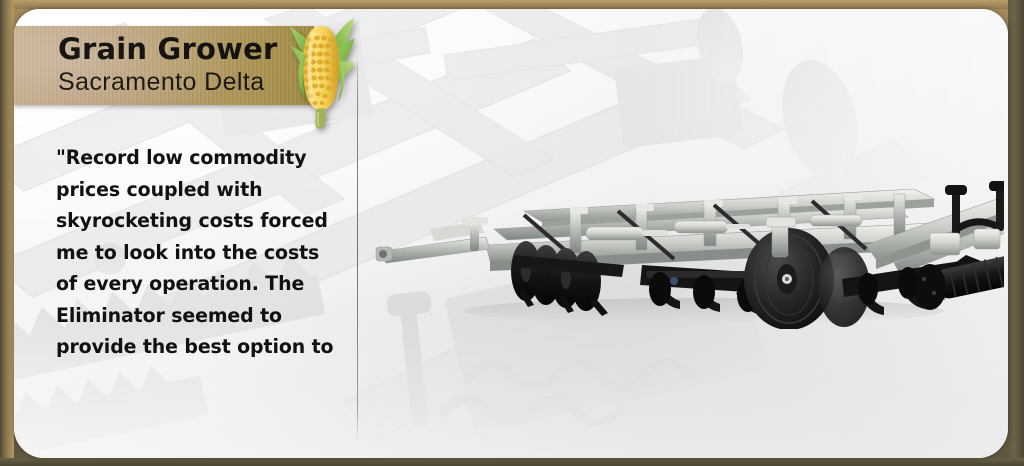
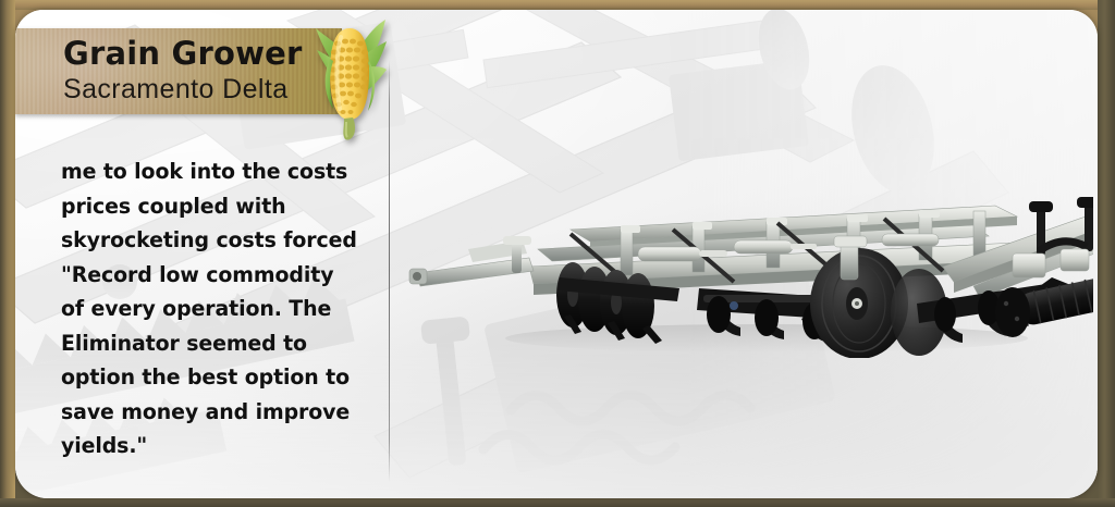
- "Record low commodity
+ me to look into the costs
  prices coupled with
  skyrocketing costs forced
- me to look into the costs
+ "Record low commodity
  of every operation. The
  Eliminator seemed to
- provide the best option to
+ option the best option to
+ save money and improve
+ yields."
